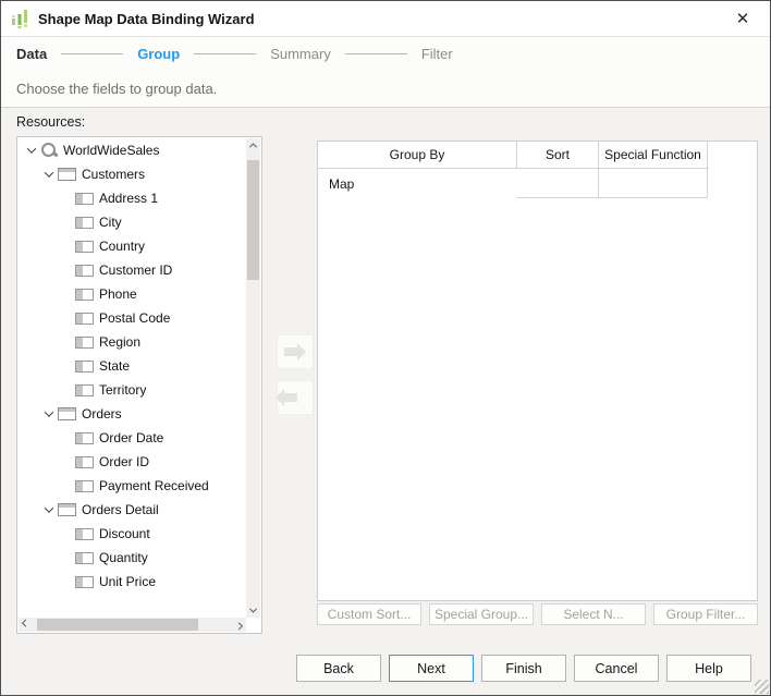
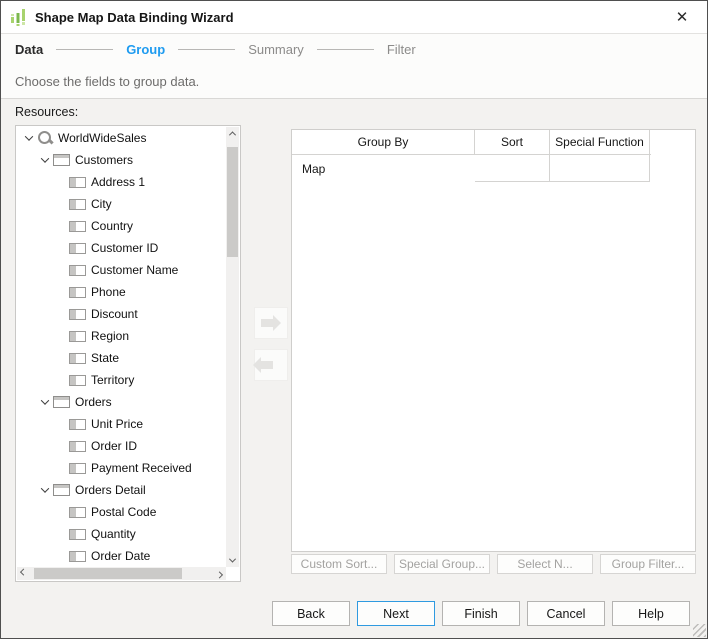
  Shape Map Data Binding Wizard
  ✕
  Data
  Group
  Summary
  Filter
  Choose the fields to group data.
  Resources:
  WorldWideSales
  Customers
  Address 1
  City
  Country
  Customer ID
+ Customer Name
  Phone
- Postal Code
+ Discount
  Region
  State
  Territory
  Orders
- Order Date
+ Unit Price
  Order ID
  Payment Received
  Orders Detail
- Discount
+ Postal Code
  Quantity
- Unit Price
+ Order Date
  Group By
  Sort
  Special Function
  Map
  Custom Sort...
  Special Group...
  Select N...
  Group Filter...
  Back
  Next
  Finish
  Cancel
  Help
